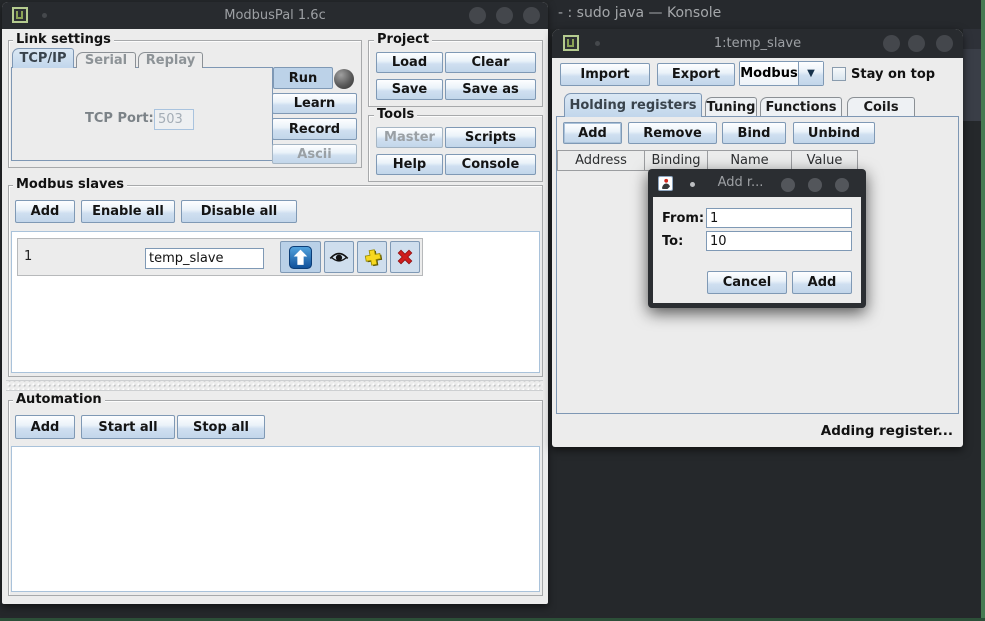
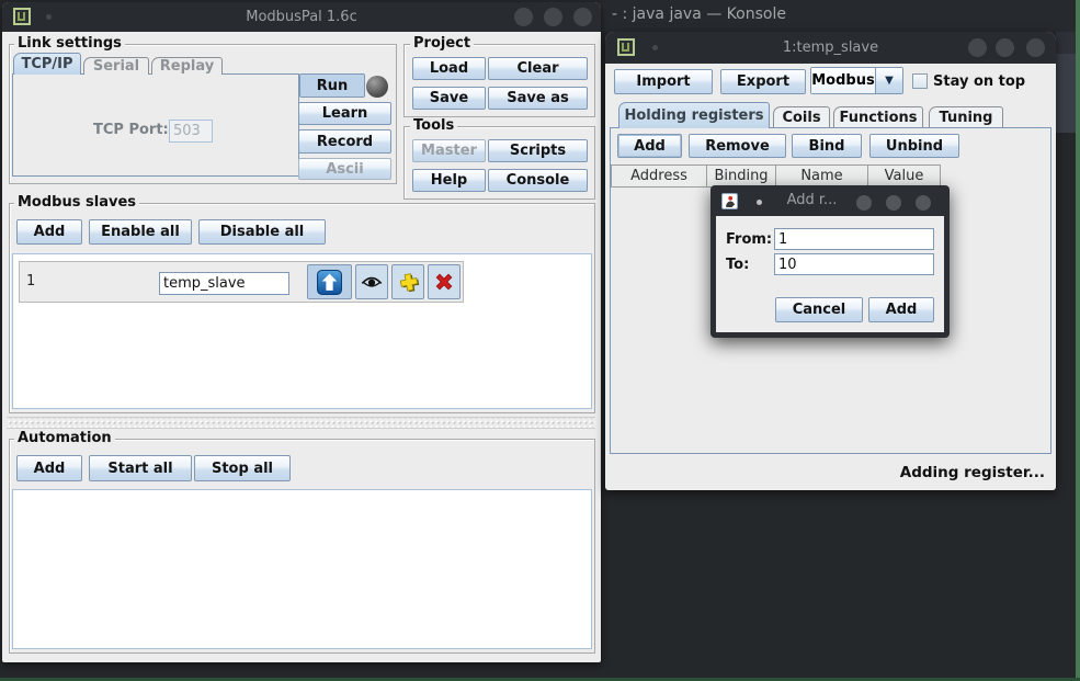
- - : sudo java — Konsole
+ - : java java — Konsole
  ModbusPal 1.6c
  Link settings
  TCP/IP
  Serial
  Replay
  TCP Port:
  503
  Run
  Learn
  Record
  Ascii
  Project
  Load
  Clear
  Save
  Save as
  Tools
  Master
  Scripts
  Help
  Console
  Modbus slaves
  Add
  Enable all
  Disable all
  1
  temp_slave
  Automation
  Add
  Start all
  Stop all
  1:temp_slave
  Import
  Export
  Modbus
  ▼
  Stay on top
  Holding registers
- Tuning
+ Coils
  Functions
- Coils
+ Tuning
  Add
  Remove
  Bind
  Unbind
  Address
  Binding
  Name
  Value
  Adding register...
  Add r...
  From:
  1
  To:
  10
  Cancel
  Add
